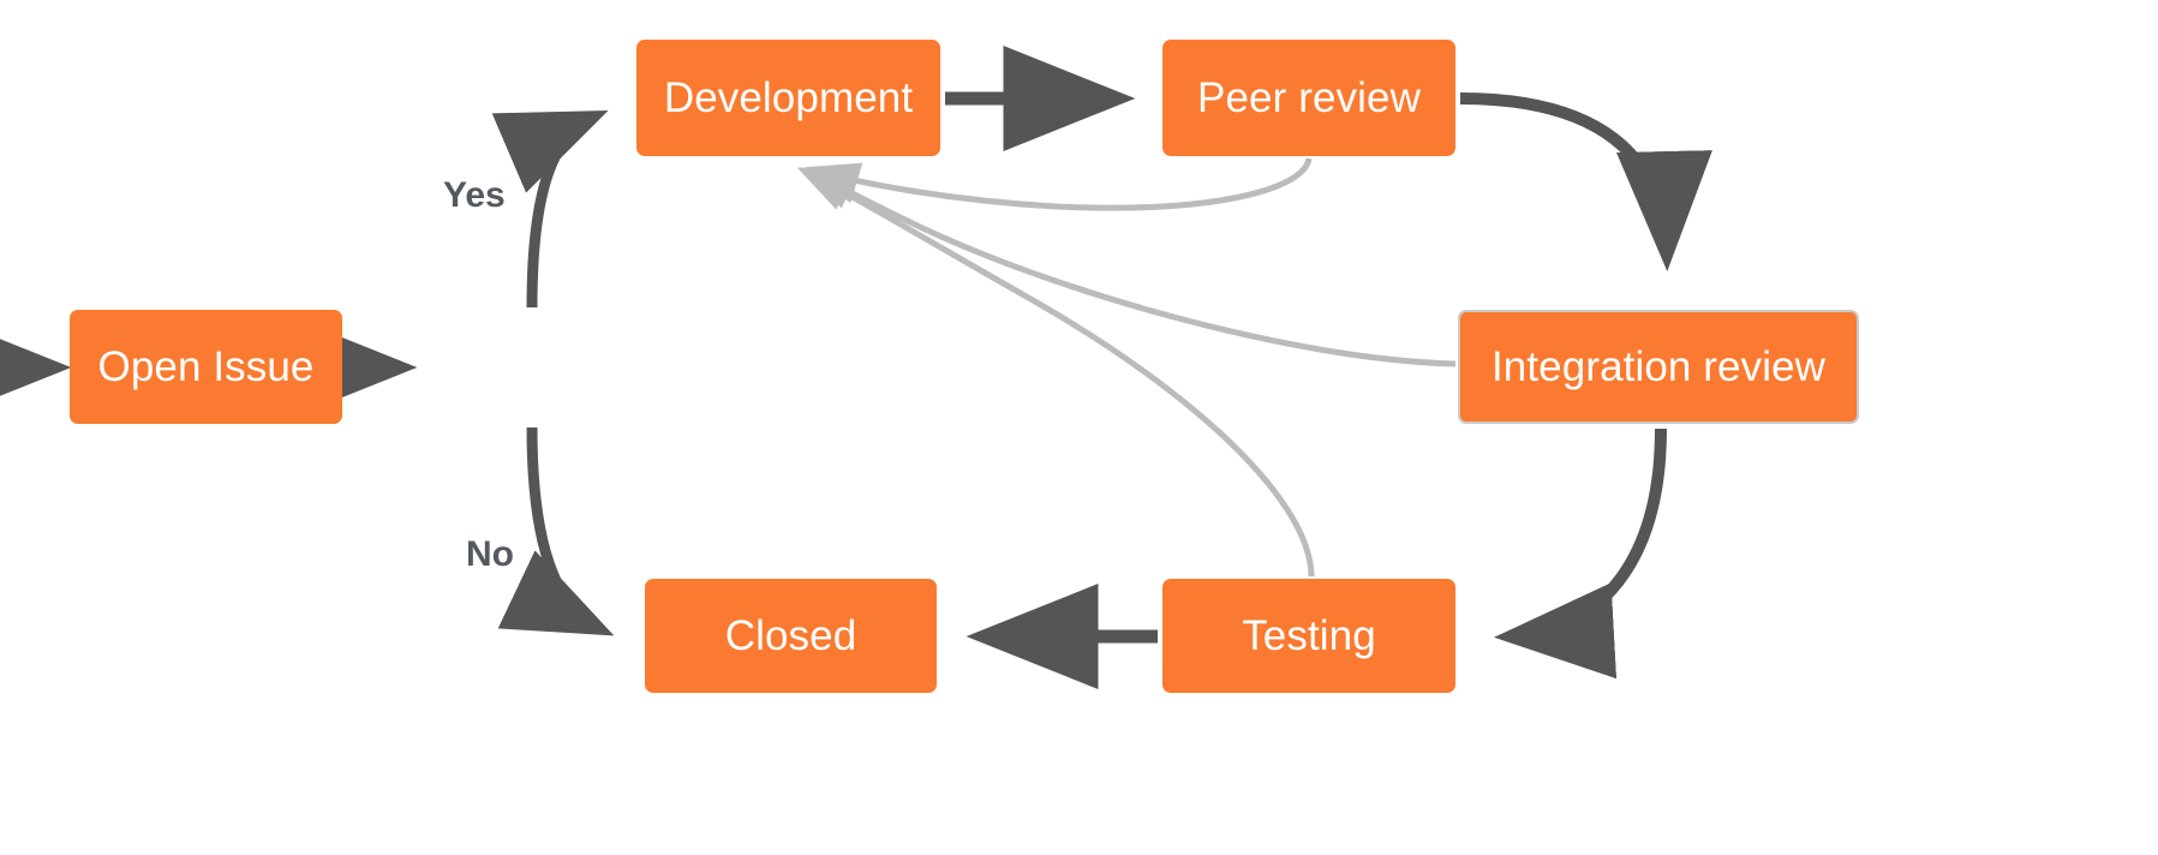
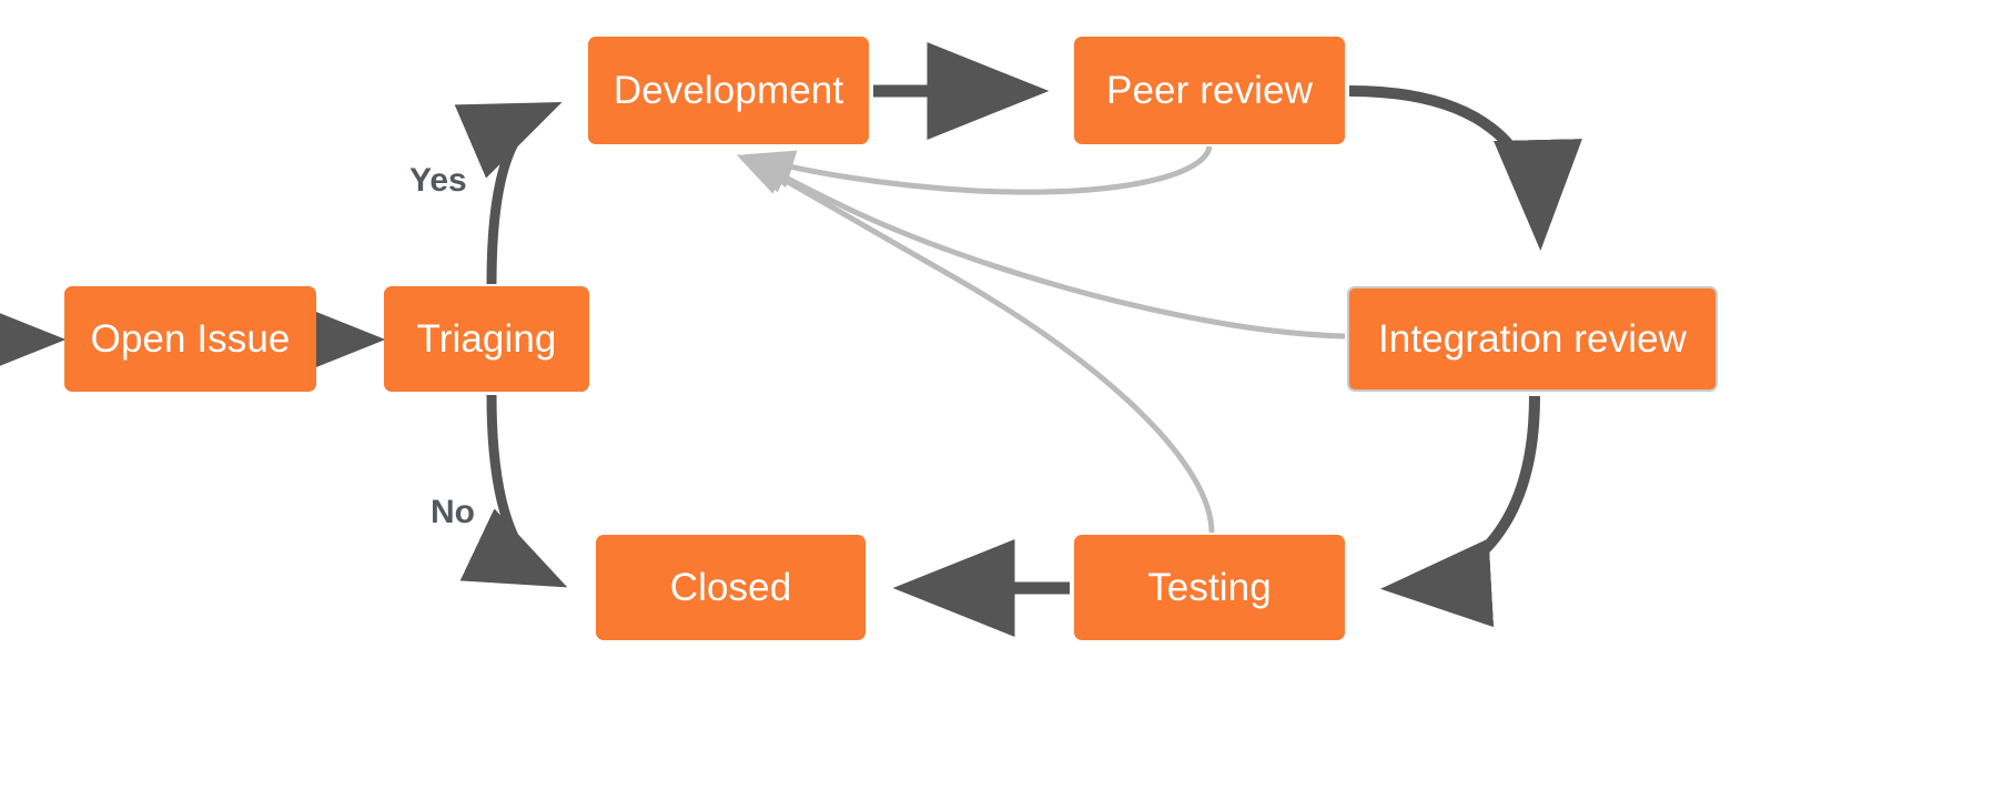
  Open Issue
+ Triaging
  Development
  Peer review
  Integration review
  Closed
  Testing
  Yes
  No
